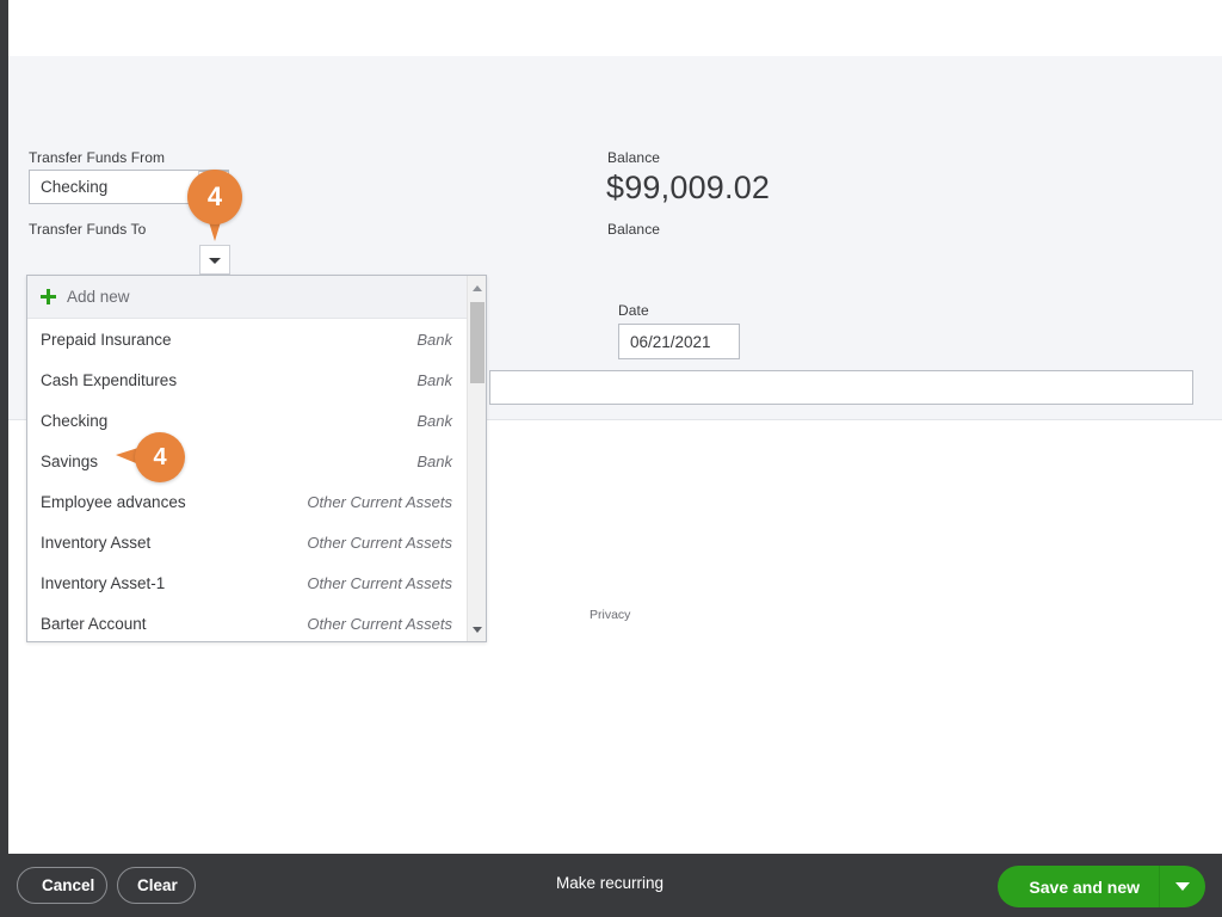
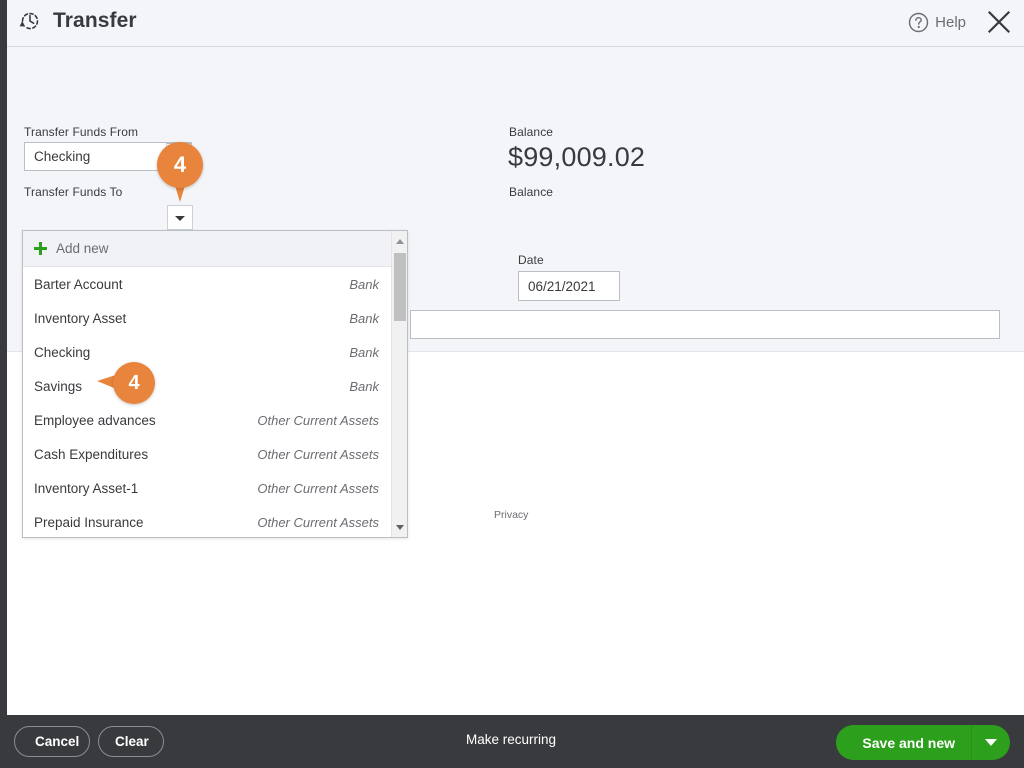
+ Transfer
+ Help
  Transfer Funds From
  Checking
  Transfer Funds To
  Balance
  $99,009.02
  Balance
  Date
  06/21/2021
  Privacy
  Add new
- Prepaid Insurance
+ Barter Account
  Bank
- Cash Expenditures
+ Inventory Asset
  Bank
  Checking
  Bank
  Savings
  Bank
  Employee advances
  Other Current Assets
- Inventory Asset
+ Cash Expenditures
  Other Current Assets
  Inventory Asset-1
  Other Current Assets
- Barter Account
+ Prepaid Insurance
  Other Current Assets
  4
  4
  Cancel
  Clear
  Make recurring
  Save and new
